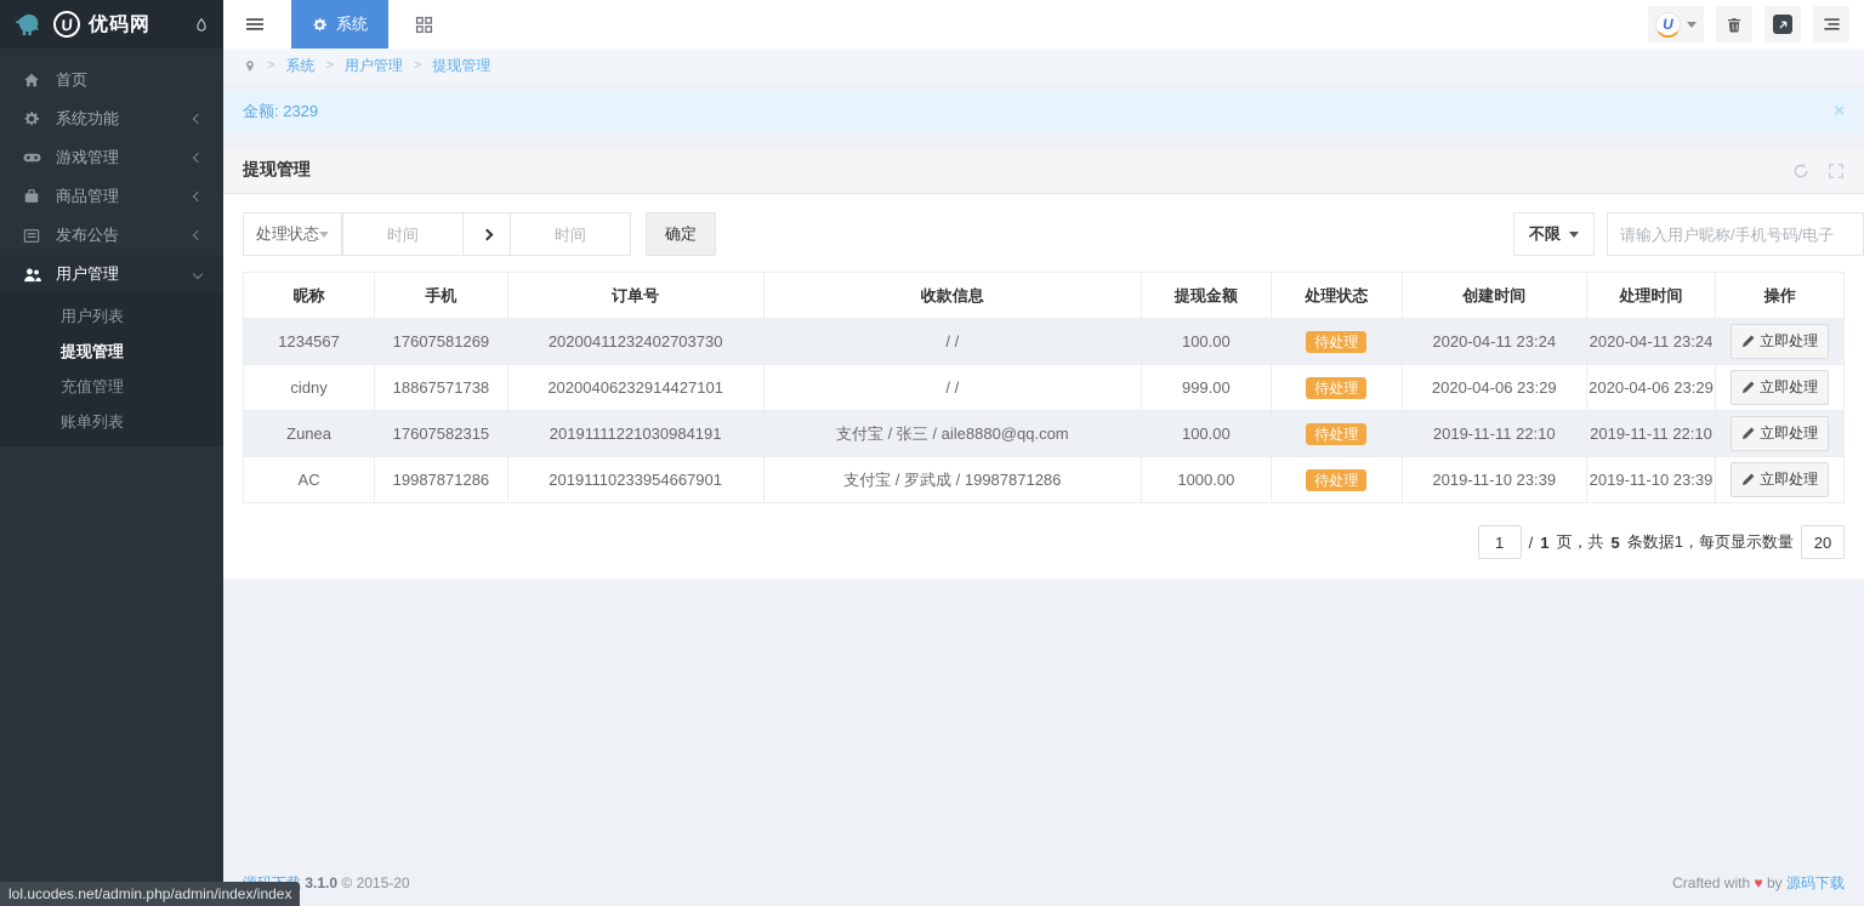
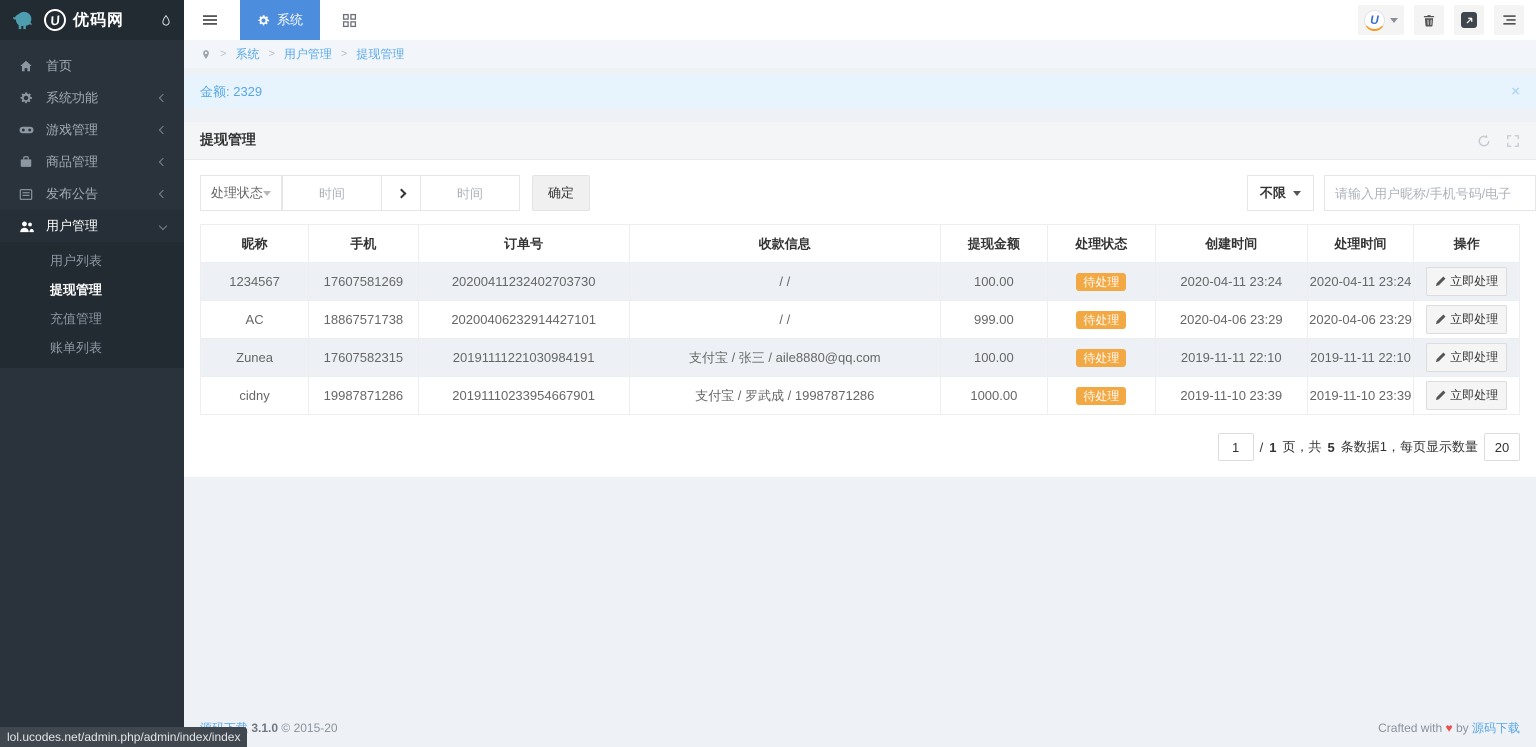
  优码网
  首页
  系统功能
  游戏管理
  商品管理
  发布公告
  用户管理
  用户列表
  提现管理
  充值管理
  账单列表
  系统
  U
  >
  系统
  >
  用户管理
  >
  提现管理
  金额: 2329
  ×
  提现管理
  处理状态
  时间
  时间
  确定
  不限
  请输入用户昵称/手机号码/电子
  昵称	手机	订单号	收款信息	提现金额	处理状态	创建时间	处理时间	操作
  1234567	17607581269	20200411232402703730	/ /	100.00	待处理	2020-04-11 23:24	2020-04-11 23:24	立即处理
- cidny	18867571738	20200406232914427101	/ /	999.00	待处理	2020-04-06 23:29	2020-04-06 23:29	立即处理
+ AC	18867571738	20200406232914427101	/ /	999.00	待处理	2020-04-06 23:29	2020-04-06 23:29	立即处理
  Zunea	17607582315	20191111221030984191	支付宝 / 张三 / aile8880@qq.com	100.00	待处理	2019-11-11 22:10	2019-11-11 22:10	立即处理
- AC	19987871286	20191110233954667901	支付宝 / 罗武成 / 19987871286	1000.00	待处理	2019-11-10 23:39	2019-11-10 23:39	立即处理
+ cidny	19987871286	20191110233954667901	支付宝 / 罗武成 / 19987871286	1000.00	待处理	2019-11-10 23:39	2019-11-10 23:39	立即处理
  1
  /
  1
  页，共
  5
  条数据1，每页显示数量
  20
  3.1.0 © 2015-20
  Crafted with ♥ by 源码下载
  lol.ucodes.net/admin.php/admin/index/index
